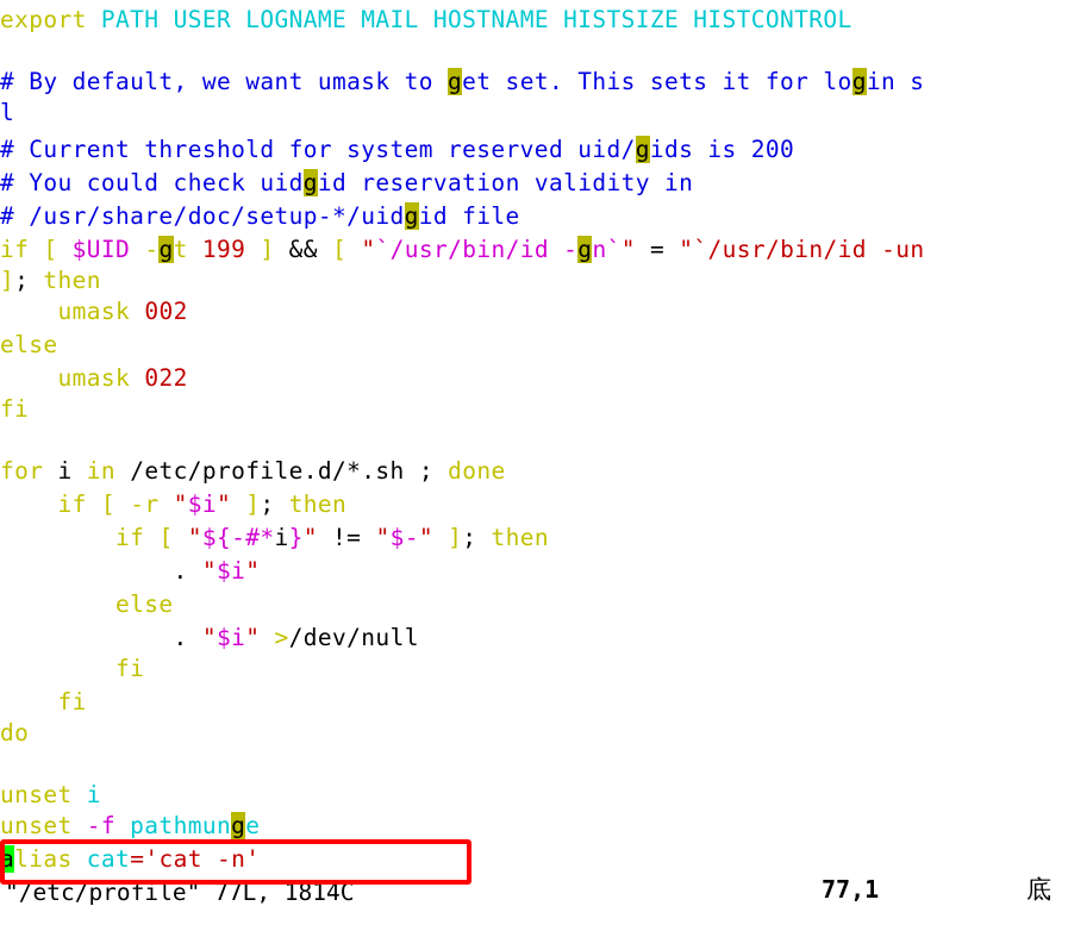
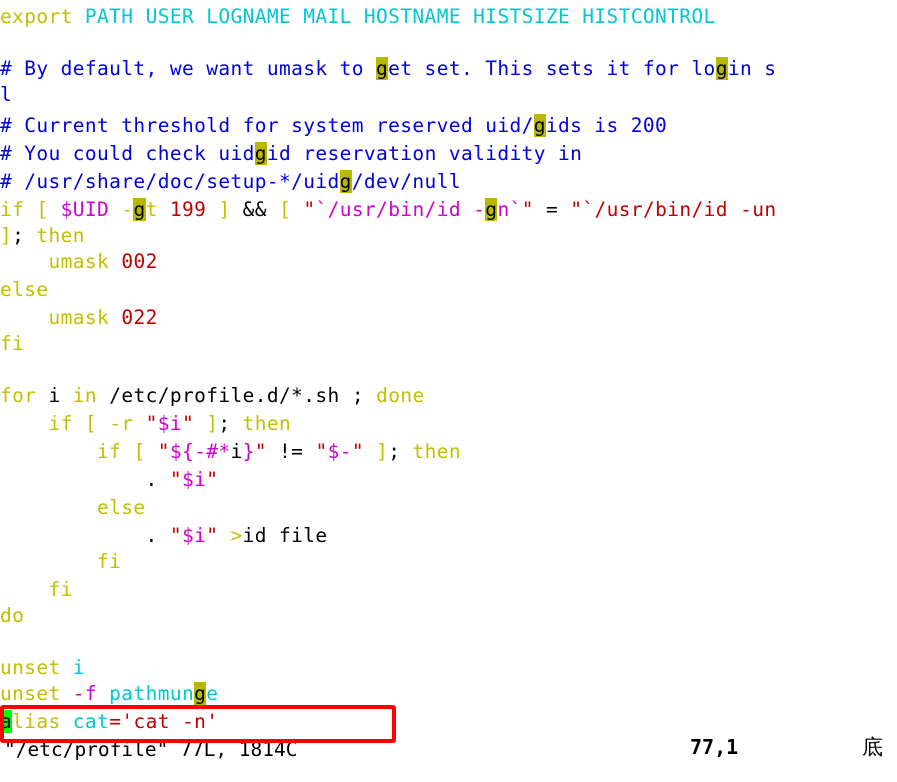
  export PATH USER LOGNAME MAIL HOSTNAME HISTSIZE HISTCONTROL
  # By default, we want umask to get set. This sets it for login s
  l
  # Current threshold for system reserved uid/gids is 200
  # You could check uidgid reservation validity in
- # /usr/share/doc/setup-*/uidgid file
+ # /usr/share/doc/setup-*/uidg/dev/null
  if [ $UID -gt 199 ] && [ "`/usr/bin/id -gn`" = "`/usr/bin/id -un
  ]; then
  umask 002
  else
  umask 022
  fi
  for i in /etc/profile.d/*.sh ; done
  if [ -r "$i" ]; then
  if [ "${-#*i}" != "$-" ]; then
  . "$i"
  else
- . "$i" >/dev/null
+ . "$i" >id file
  fi
  fi
  do
  unset i
  unset -f pathmunge
  alias cat='cat -n'
  "/etc/profile" 77L, 1814C
  77,1
  底
